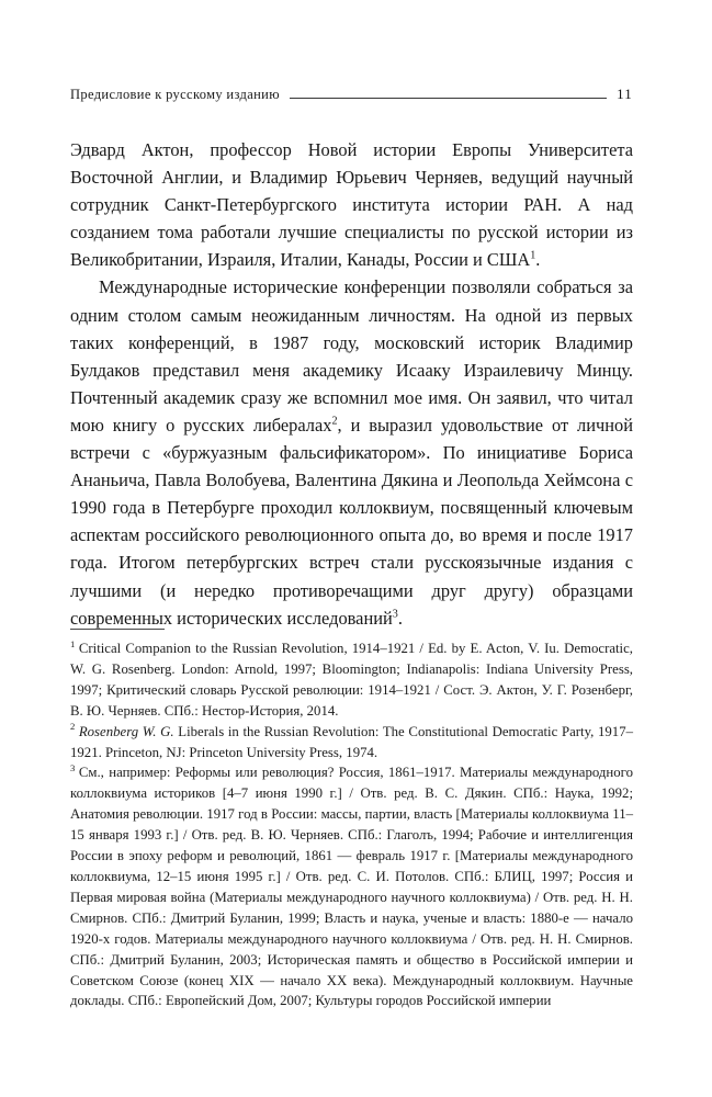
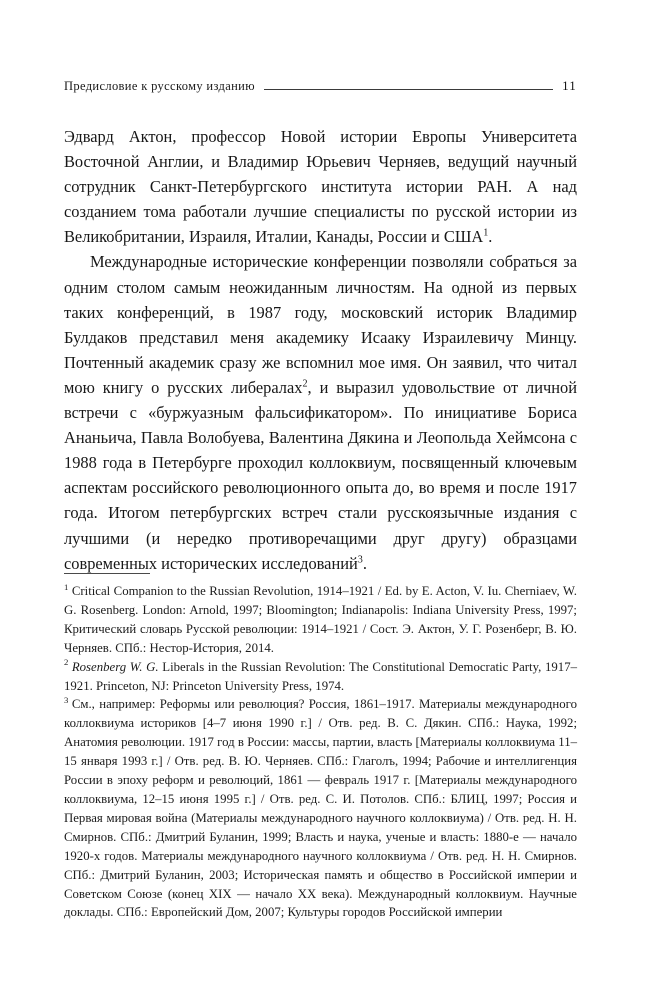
  Предисловие к русскому изданию
  11
  Эдвард Актон, профессор Новой истории Европы Университета Восточной Англии, и Владимир Юрьевич Черняев, ведущий научный сотрудник Санкт-Петербургского института истории РАН. А над созданием тома работали лучшие специалисты по русской истории из Великобритании, Израиля, Италии, Канады, России и США1.
- Международные исторические конференции позволяли собраться за одним столом самым неожиданным личностям. На одной из первых таких конференций, в 1987 году, московский историк Владимир Булдаков представил меня академику Исааку Израилевичу Минцу. Почтенный академик сразу же вспомнил мое имя. Он заявил, что читал мою книгу о русских либералах2, и выразил удовольствие от личной встречи с «буржуазным фальсификатором». По инициативе Бориса Ананьича, Павла Волобуева, Валентина Дякина и Леопольда Хеймсона с 1990 года в Петербурге проходил коллоквиум, посвященный ключевым аспектам российского революционного опыта до, во время и после 1917 года. Итогом петербургских встреч стали русскоязычные издания с лучшими (и нередко противоречащими друг другу) образцами современных исторических исследований3.
+ Международные исторические конференции позволяли собраться за одним столом самым неожиданным личностям. На одной из первых таких конференций, в 1987 году, московский историк Владимир Булдаков представил меня академику Исааку Израилевичу Минцу. Почтенный академик сразу же вспомнил мое имя. Он заявил, что читал мою книгу о русских либералах2, и выразил удовольствие от личной встречи с «буржуазным фальсификатором». По инициативе Бориса Ананьича, Павла Волобуева, Валентина Дякина и Леопольда Хеймсона с 1988 года в Петербурге проходил коллоквиум, посвященный ключевым аспектам российского революционного опыта до, во время и после 1917 года. Итогом петербургских встреч стали русскоязычные издания с лучшими (и нередко противоречащими друг другу) образцами современных исторических исследований3.
- 1 Critical Companion to the Russian Revolution, 1914–1921 / Ed. by E. Acton, V. Iu. Democratic, W. G. Rosenberg. London: Arnold, 1997; Bloomington; Indianapolis: Indiana University Press, 1997; Критический словарь Русской революции: 1914–1921 / Сост. Э. Актон, У. Г. Розенберг, В. Ю. Черняев. СПб.: Нестор-История, 2014.
+ 1 Critical Companion to the Russian Revolution, 1914–1921 / Ed. by E. Acton, V. Iu. Cherniaev, W. G. Rosenberg. London: Arnold, 1997; Bloomington; Indianapolis: Indiana University Press, 1997; Критический словарь Русской революции: 1914–1921 / Сост. Э. Актон, У. Г. Розенберг, В. Ю. Черняев. СПб.: Нестор-История, 2014.
  2 Rosenberg W. G. Liberals in the Russian Revolution: The Constitutional Democratic Party, 1917–1921. Princeton, NJ: Princeton University Press, 1974.
  3 См., например: Реформы или революция? Россия, 1861–1917. Материалы международного коллоквиума историков [4–7 июня 1990 г.] / Отв. ред. В. С. Дякин. СПб.: Наука, 1992; Анатомия революции. 1917 год в России: массы, партии, власть [Материалы коллоквиума 11–15 января 1993 г.] / Отв. ред. В. Ю. Черняев. СПб.: Глаголъ, 1994; Рабочие и интеллигенция России в эпоху реформ и революций, 1861 — февраль 1917 г. [Материалы международного коллоквиума, 12–15 июня 1995 г.] / Отв. ред. С. И. Потолов. СПб.: БЛИЦ, 1997; Россия и Первая мировая война (Материалы международного научного коллоквиума) / Отв. ред. Н. Н. Смирнов. СПб.: Дмитрий Буланин, 1999; Власть и наука, ученые и власть: 1880-е — начало 1920-х годов. Материалы международного научного коллоквиума / Отв. ред. Н. Н. Смирнов. СПб.: Дмитрий Буланин, 2003; Историческая память и общество в Российской империи и Советском Союзе (конец XIX — начало XX века). Международный коллоквиум. Научные доклады. СПб.: Европейский Дом, 2007; Культуры городов Российской империи
